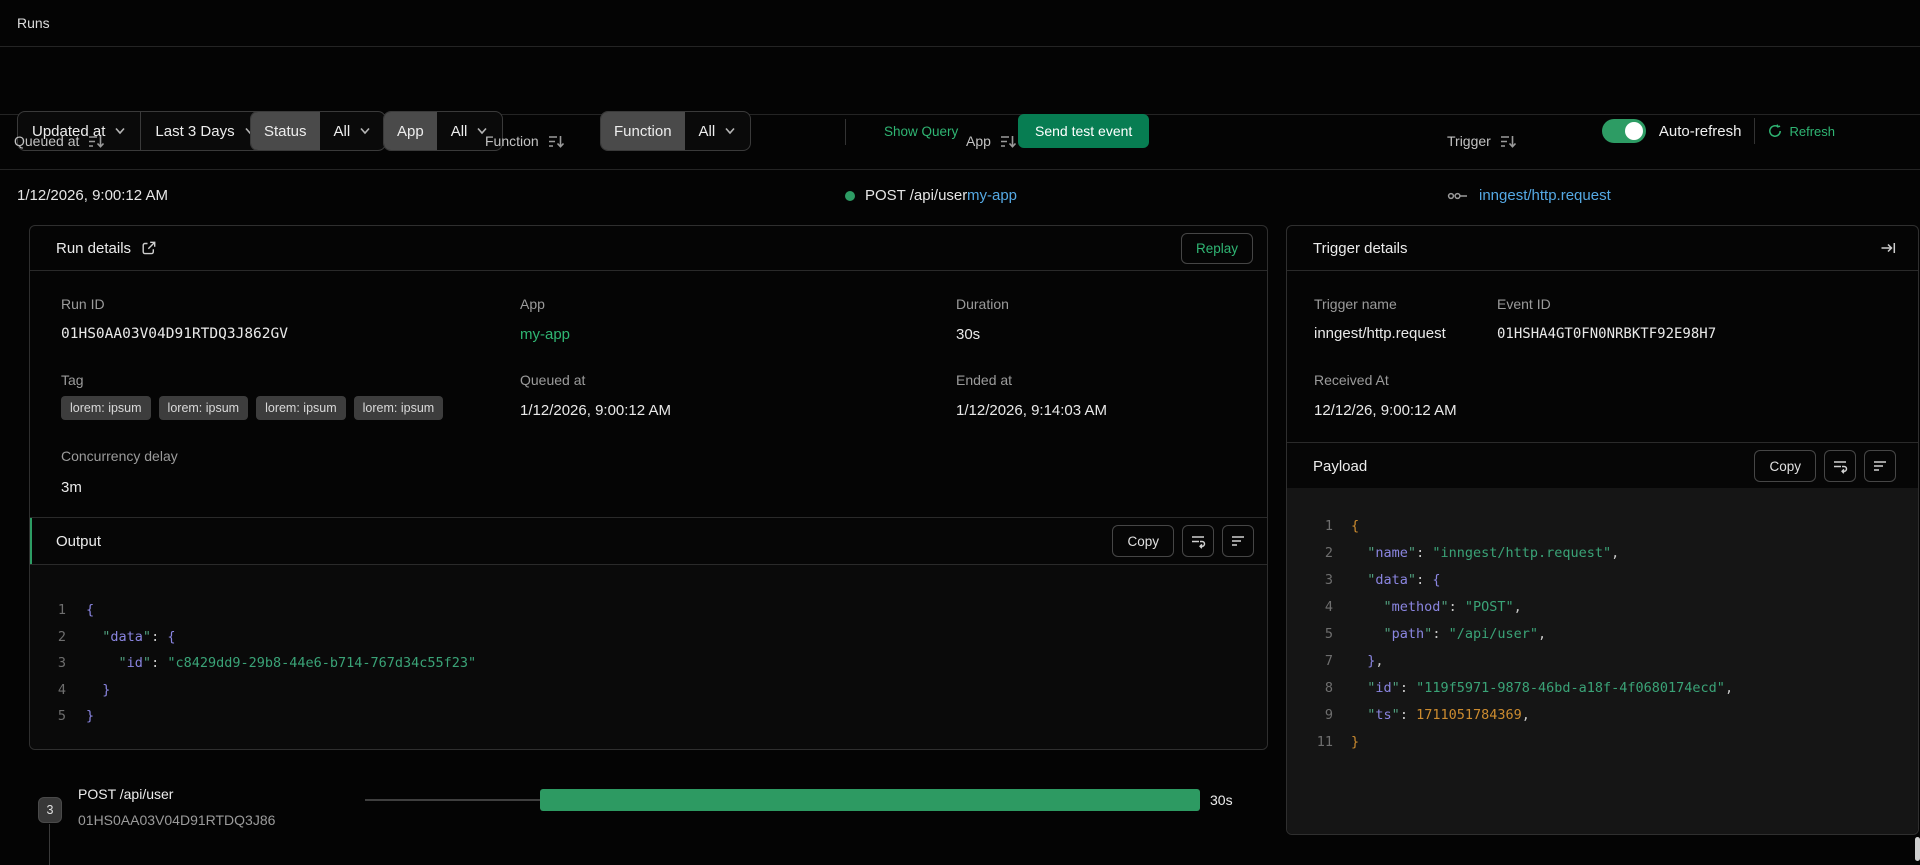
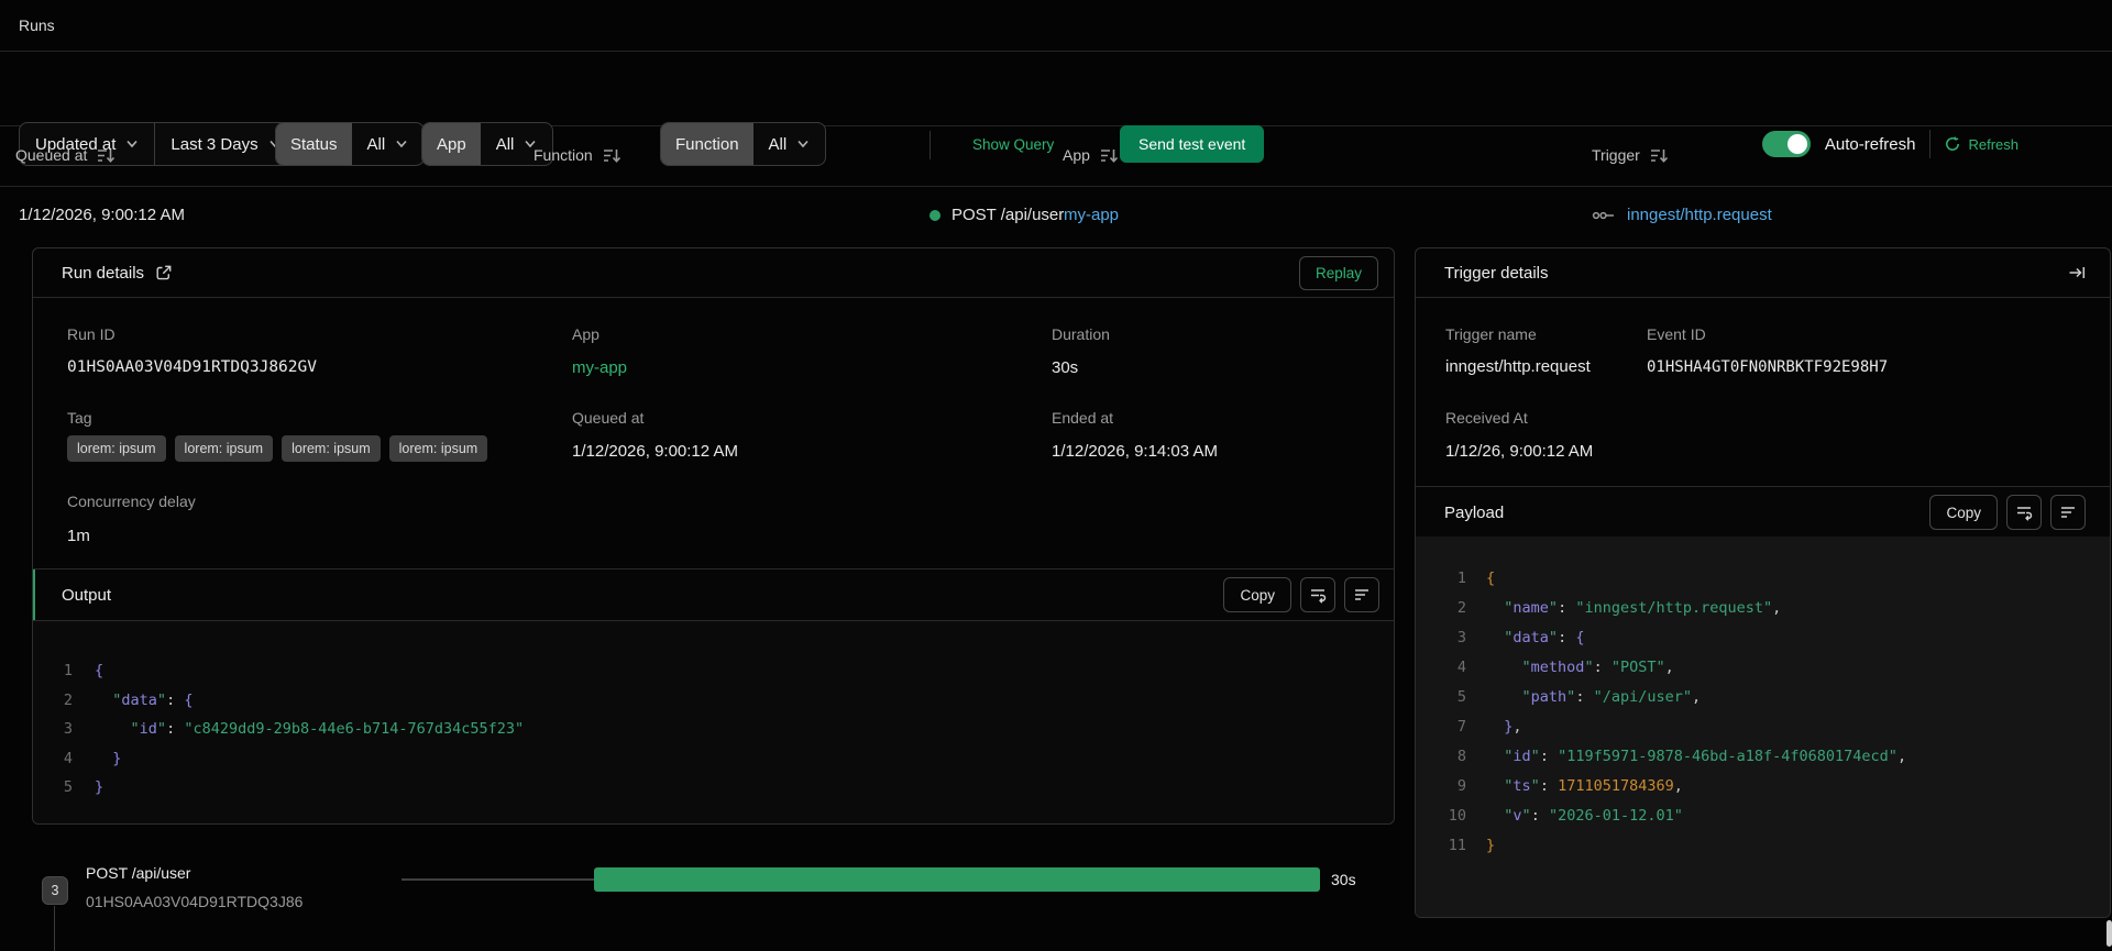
  Runs
  Updated at
  Last 3 Days
  Status
  All
  App
  All
  Function
  All
  Show Query
  Send test event
  Auto-refresh
  Refresh
  Queued at
  Function
  App
  Trigger
  1/12/2026, 9:00:12 AM
  POST /api/user
  my-app
  inngest/http.request
  Run details
  Replay
  Run ID
  01HS0AA03V04D91RTDQ3J862GV
  App
  my-app
  Duration
  30s
  Tag
  lorem: ipsum
  lorem: ipsum
  lorem: ipsum
  lorem: ipsum
  Queued at
  1/12/2026, 9:00:12 AM
  Ended at
  1/12/2026, 9:14:03 AM
  Concurrency delay
- 3m
+ 1m
  Output
  Copy
  1
  {
  2
  "data": {
  3
  "id": "c8429dd9-29b8-44e6-b714-767d34c55f23"
  4
  }
  5
  }
  Trigger details
  Trigger name
  inngest/http.request
  Event ID
  01HSHA4GT0FN0NRBKTF92E98H7
  Received At
- 12/12/26, 9:00:12 AM
+ 1/12/26, 9:00:12 AM
  Payload
  Copy
  1
  {
  2
  "name": "inngest/http.request",
  3
  "data": {
  4
  "method": "POST",
  5
  "path": "/api/user",
  7
  },
  8
  "id": "119f5971-9878-46bd-a18f-4f0680174ecd",
  9
  "ts": 1711051784369,
+ 10
+ "v": "2026-01-12.01"
  11
  }
  3
  POST /api/user
  01HS0AA03V04D91RTDQ3J86
  30s
